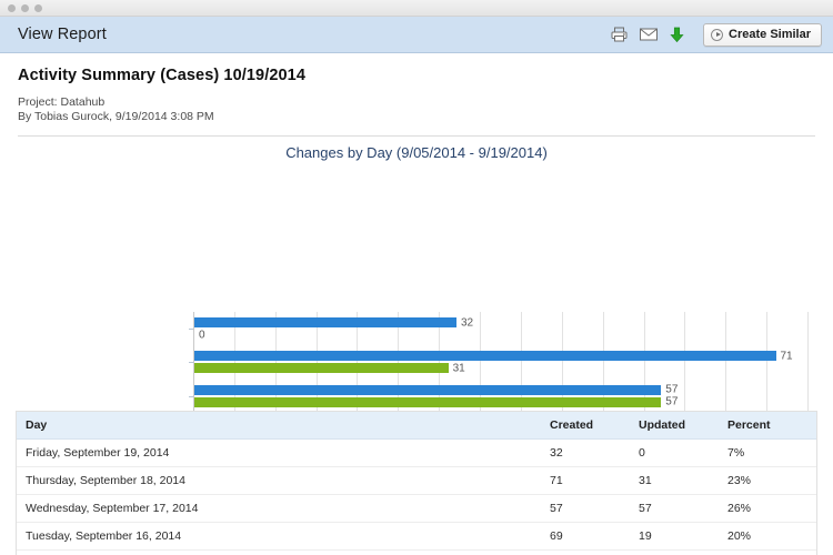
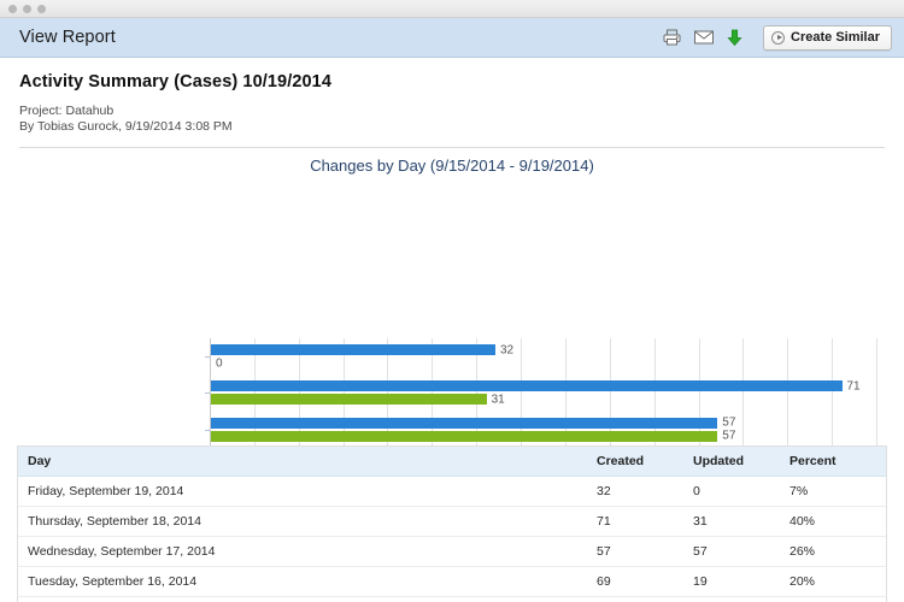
  View Report
  Create Similar
  Activity Summary (Cases) 10/19/2014
  Project: Datahub
  By Tobias Gurock, 9/19/2014 3:08 PM
- Changes by Day (9/05/2014 - 9/19/2014)
+ Changes by Day (9/15/2014 - 9/19/2014)
  32
  0
  71
  31
  57
  57
  Day	Created	Updated	Percent
  Friday, September 19, 2014	32	0	7%
- Thursday, September 18, 2014	71	31	23%
+ Thursday, September 18, 2014	71	31	40%
  Wednesday, September 17, 2014	57	57	26%
  Tuesday, September 16, 2014	69	19	20%
